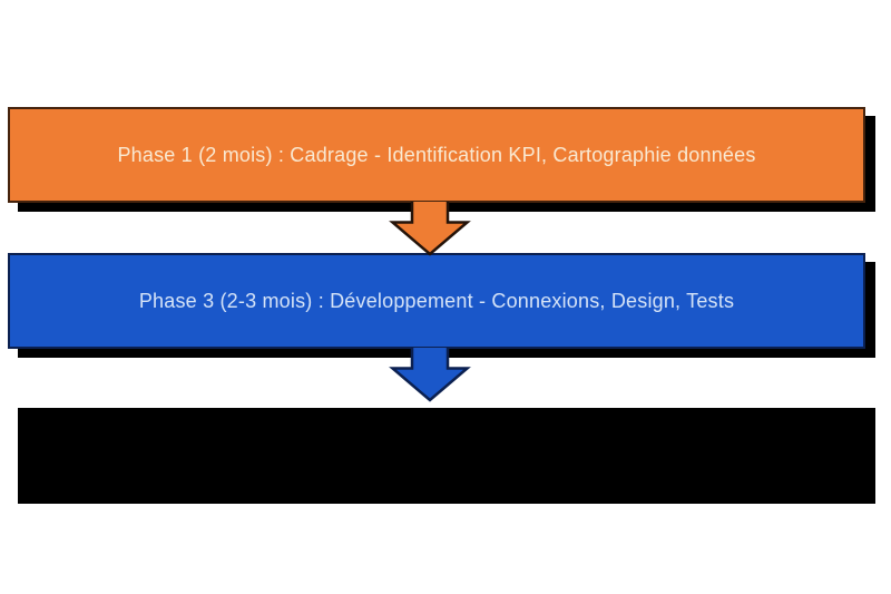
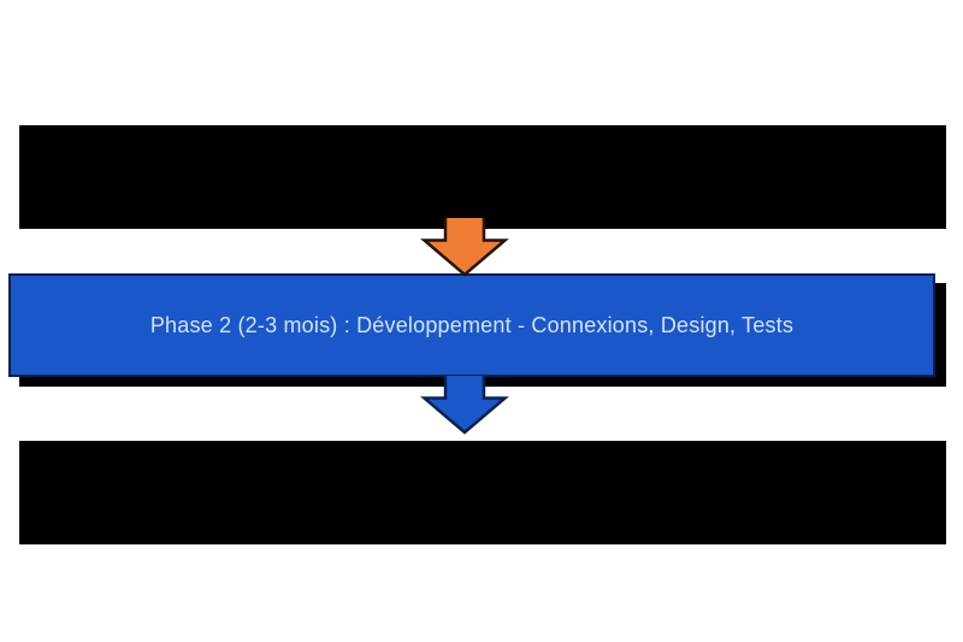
- Phase 1 (2 mois) : Cadrage - Identification KPI, Cartographie données
- Phase 3 (2-3 mois) : Développement - Connexions, Design, Tests
+ Phase 2 (2-3 mois) : Développement - Connexions, Design, Tests
